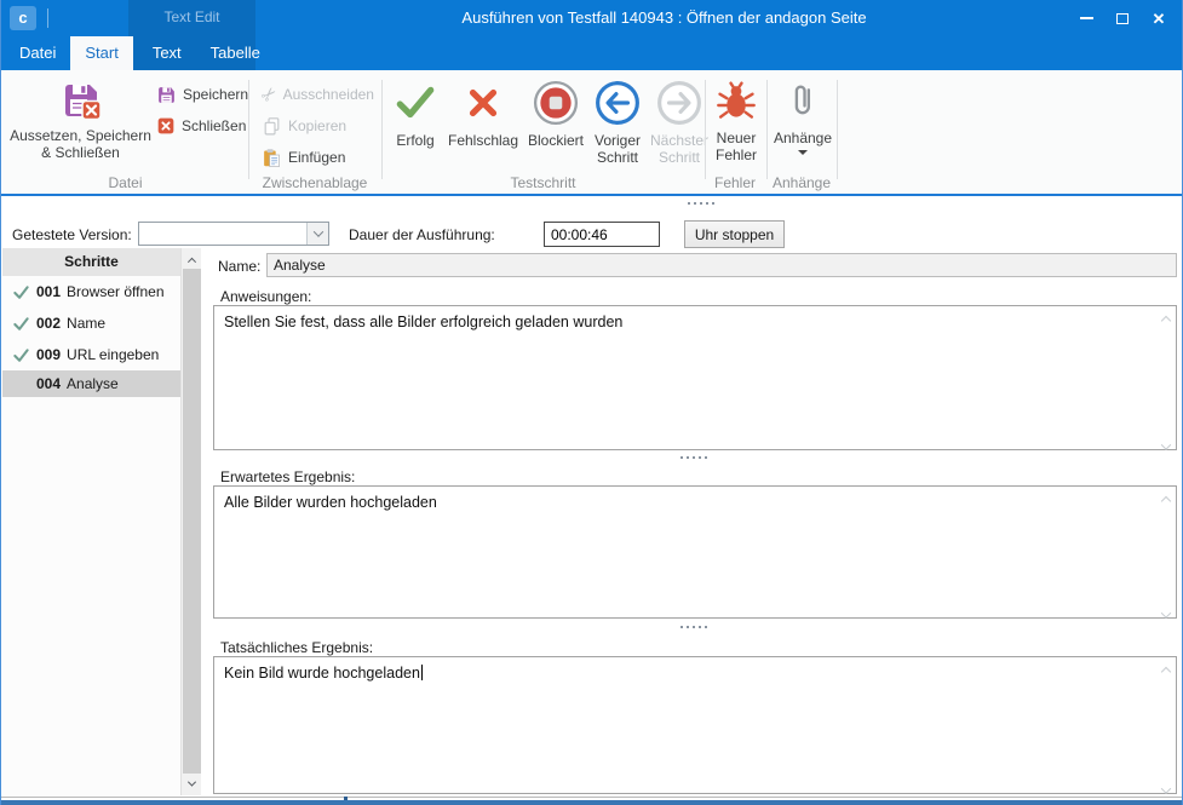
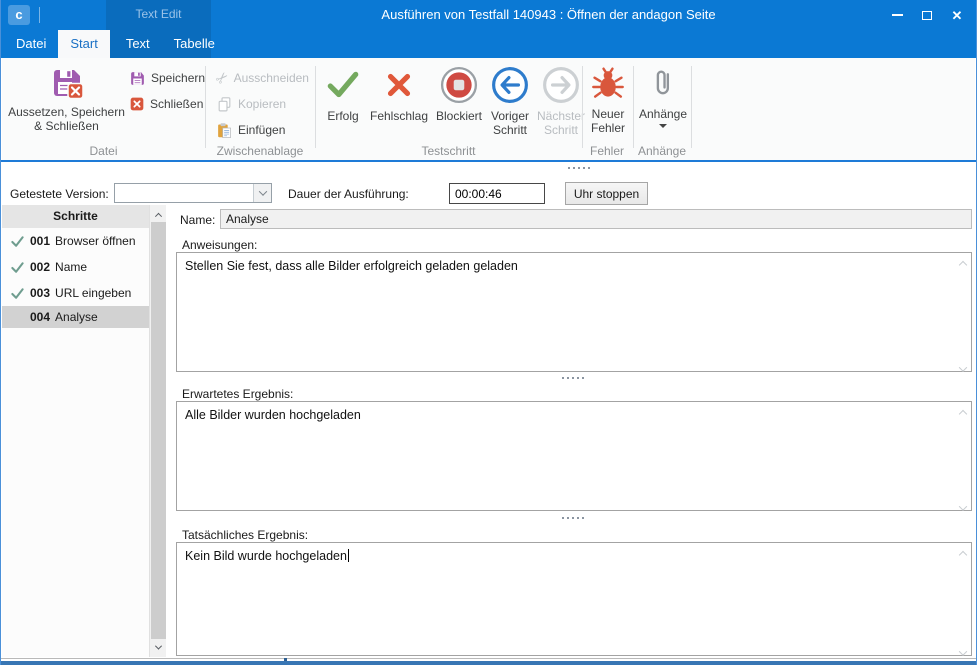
  Text Edit
  c
  Ausführen von Testfall 140943 : Öffnen der andagon Seite
  ✕
  Datei
  Start
  Text
  Tabelle
  Aussetzen, Speichern & Schließen
  Speichern
  Schließen
  Datei
  Ausschneiden
  Kopieren
  Einfügen
  Zwischenablage
  Erfolg
  Fehlschlag
  Blockiert
  Voriger Schritt
  Nächster Schritt
  Testschritt
  Neuer Fehler
  Fehler
  Anhänge
  Anhänge
  Getestete Version:
  Dauer der Ausführung:
  00:00:46
  Uhr stoppen
  Schritte
  001
  Browser öffnen
  002
  Name
- 009
+ 003
  URL eingeben
  004
  Analyse
  Name:
  Analyse
  Anweisungen:
- Stellen Sie fest, dass alle Bilder erfolgreich geladen wurden
+ Stellen Sie fest, dass alle Bilder erfolgreich geladen geladen
  Erwartetes Ergebnis:
  Alle Bilder wurden hochgeladen
  Tatsächliches Ergebnis:
  Kein Bild wurde hochgeladen
